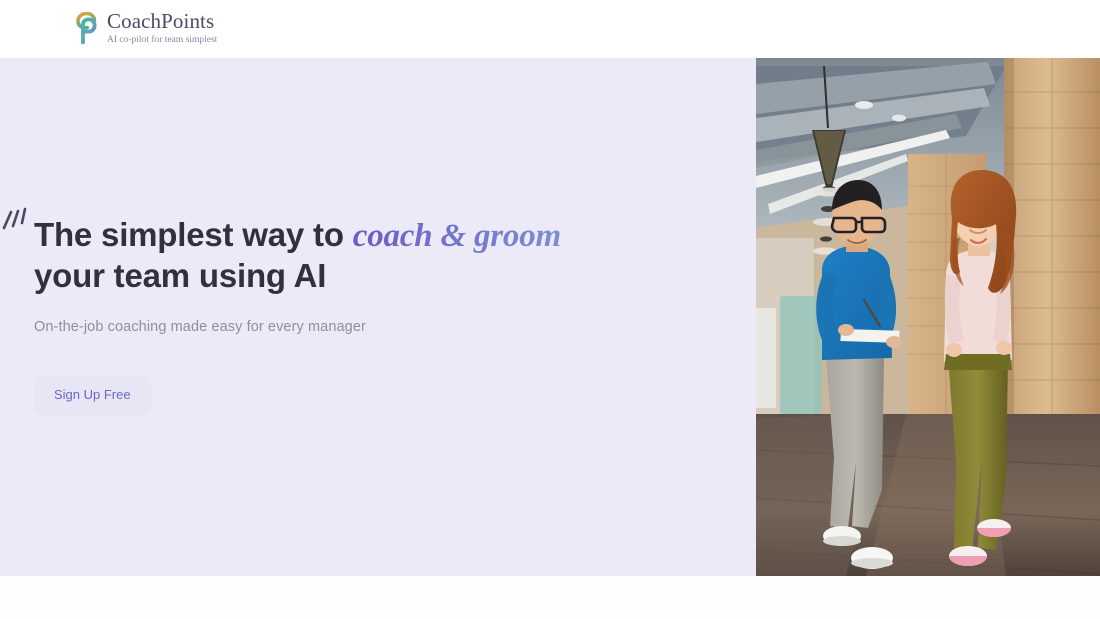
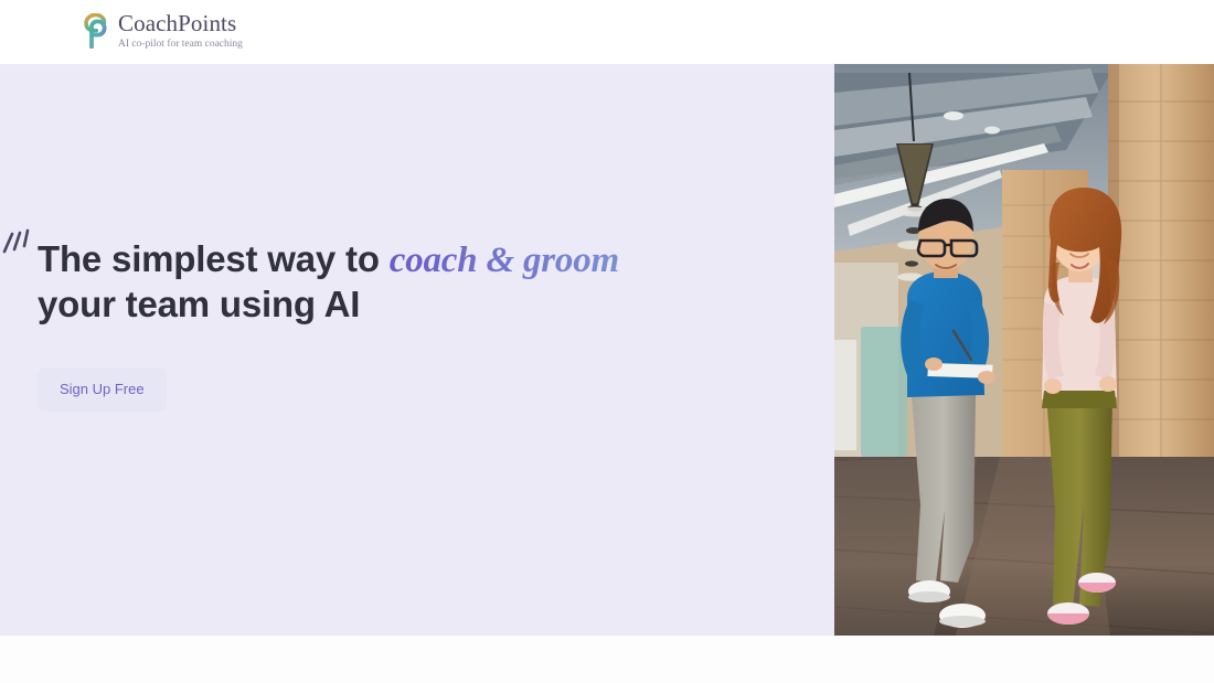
  CoachPoints
- AI co-pilot for team simplest
+ AI co-pilot for team coaching
  The simplest way to coach & groom your team using AI
- On-the-job coaching made easy for every manager
  Sign Up Free
